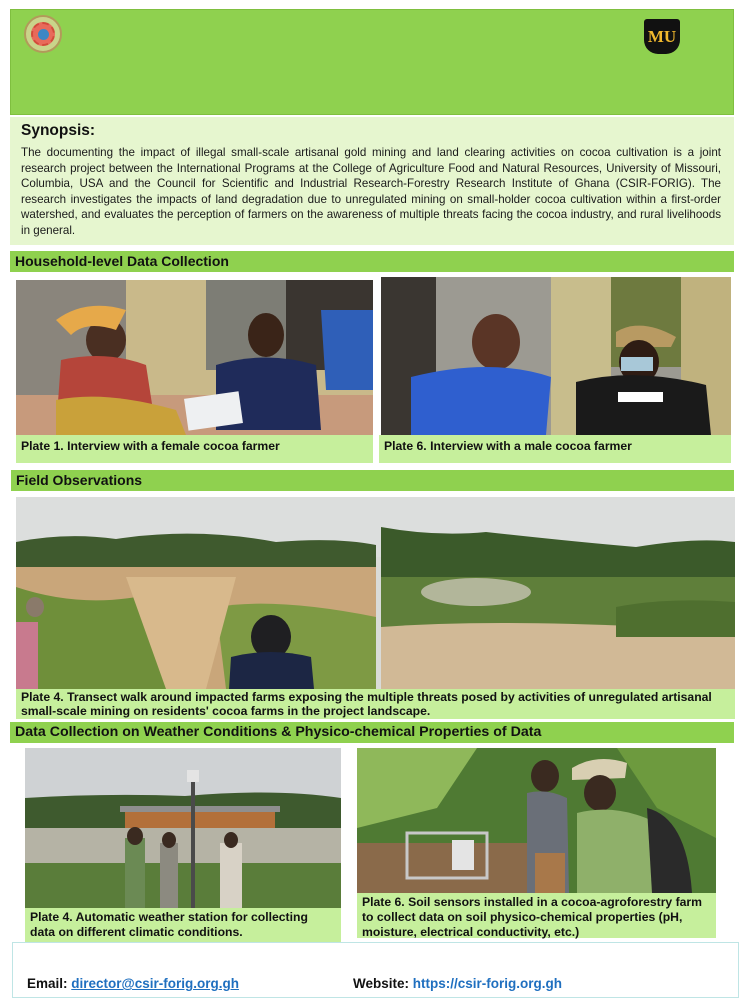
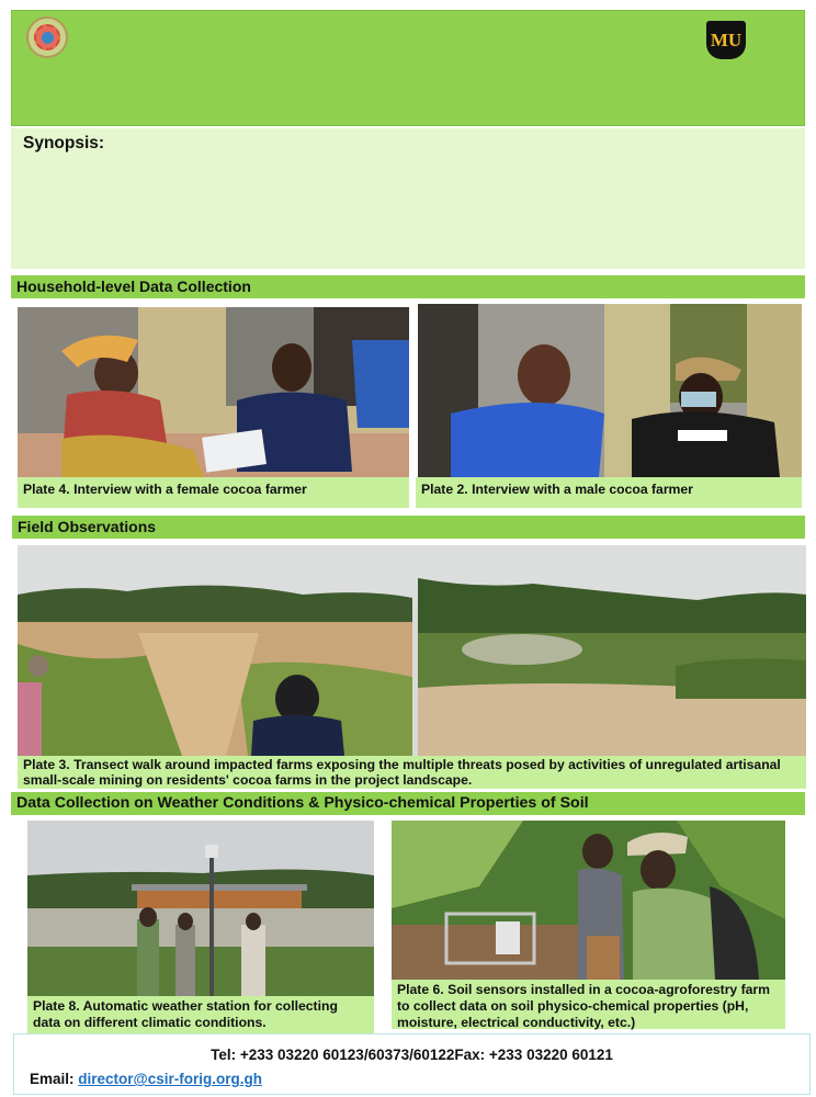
  MU
  Synopsis:
- The documenting the impact of illegal small-scale artisanal gold mining and land clearing activities on cocoa cultivation is a joint research project between the International Programs at the College of Agriculture Food and Natural Resources, University of Missouri, Columbia, USA and the Council for Scientific and Industrial Research-Forestry Research Institute of Ghana (CSIR-FORIG). The research investigates the impacts of land degradation due to unregulated mining on small-holder cocoa cultivation within a first-order watershed, and evaluates the perception of farmers on the awareness of multiple threats facing the cocoa industry, and rural livelihoods in general.
  Household-level Data Collection
- Plate 1. Interview with a female cocoa farmer
+ Plate 4. Interview with a female cocoa farmer
- Plate 6. Interview with a male cocoa farmer
+ Plate 2. Interview with a male cocoa farmer
  Field Observations
- Plate 4. Transect walk around impacted farms exposing the multiple threats posed by activities of unregulated artisanal small-scale mining on residents' cocoa farms in the project landscape.
+ Plate 3. Transect walk around impacted farms exposing the multiple threats posed by activities of unregulated artisanal small-scale mining on residents' cocoa farms in the project landscape.
- Data Collection on Weather Conditions & Physico-chemical Properties of Data
+ Data Collection on Weather Conditions & Physico-chemical Properties of Soil
- Plate 4. Automatic weather station for collecting data on different climatic conditions.
+ Plate 8. Automatic weather station for collecting data on different climatic conditions.
  Plate 6. Soil sensors installed in a cocoa-agroforestry farm to collect data on soil physico-chemical properties (pH, moisture, electrical conductivity, etc.)
+ Tel: +233 03220 60123/60373/60122Fax: +233 03220 60121
  Email: director@csir-forig.org.gh
- Website: https://csir-forig.org.gh
